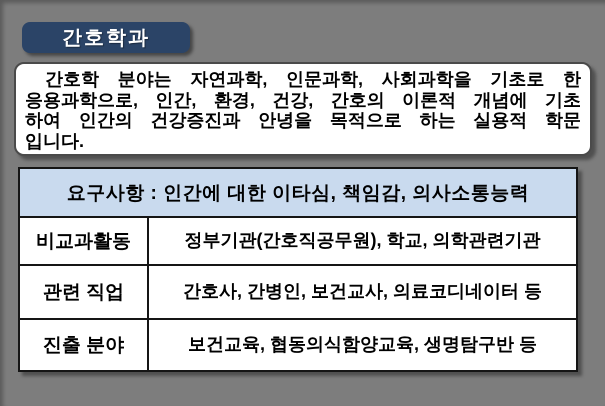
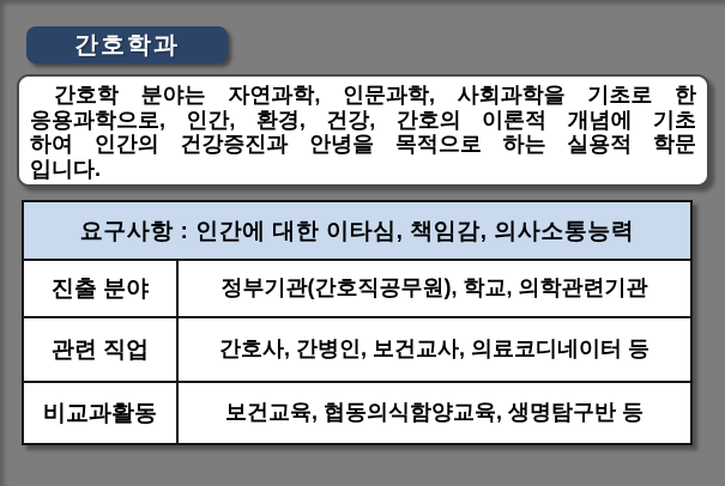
  간호학과
  간호학 분야는 자연과학, 인문과학, 사회과학을 기초로 한
  응용과학으로, 인간, 환경, 건강, 간호의 이론적 개념에 기초
  하여 인간의 건강증진과 안녕을 목적으로 하는 실용적 학문
  입니다.
  요구사항 : 인간에 대한 이타심, 책임감, 의사소통능력
- 비교과활동	정부기관(간호직공무원), 학교, 의학관련기관
+ 진출 분야	정부기관(간호직공무원), 학교, 의학관련기관
  관련 직업	간호사, 간병인, 보건교사, 의료코디네이터 등
- 진출 분야	보건교육, 협동의식함양교육, 생명탐구반 등
+ 비교과활동	보건교육, 협동의식함양교육, 생명탐구반 등
